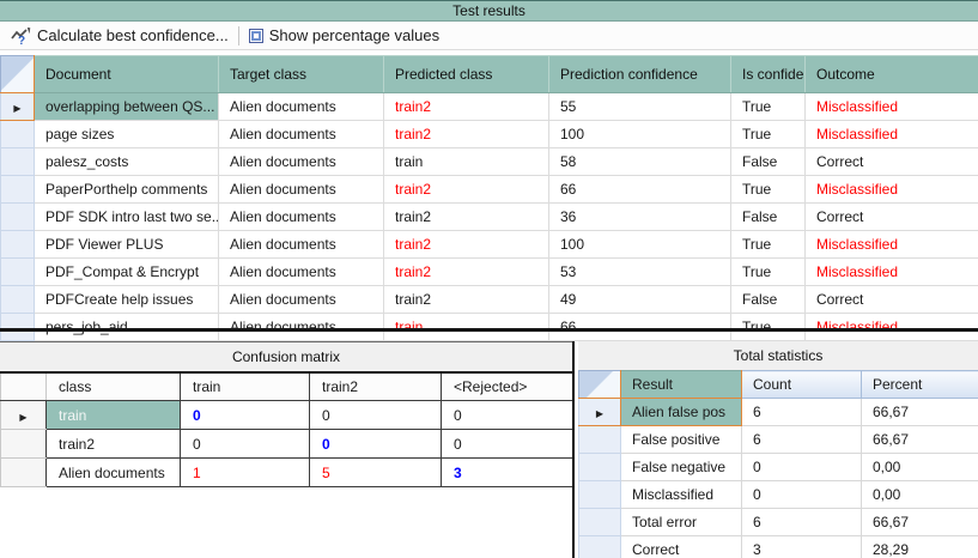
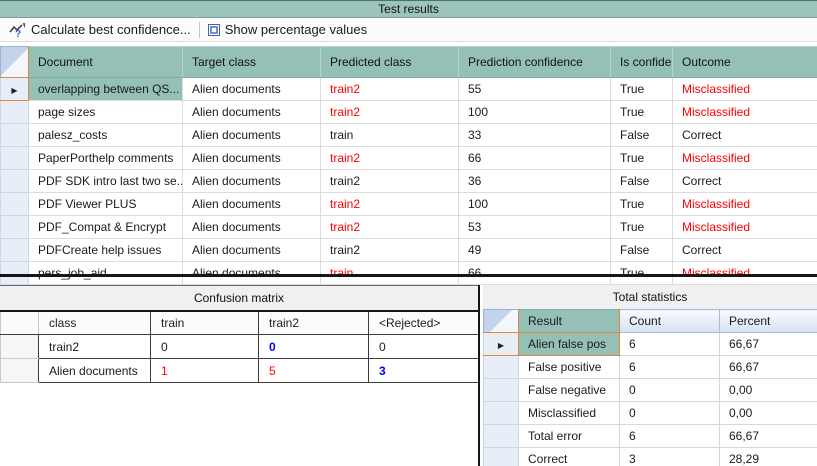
  Test results
  ?
  Calculate best confidence...
  Show percentage values
  	Document	Target class	Predicted class	Prediction confidence	Is confide	Outcome
  ▶	overlapping between QS...	Alien documents	train2	55	True	Misclassified
  	page sizes	Alien documents	train2	100	True	Misclassified
- 	palesz_costs	Alien documents	train	58	False	Correct
+ 	palesz_costs	Alien documents	train	33	False	Correct
  	PaperPorthelp comments	Alien documents	train2	66	True	Misclassified
  	PDF SDK intro last two se..	Alien documents	train2	36	False	Correct
  	PDF Viewer PLUS	Alien documents	train2	100	True	Misclassified
  	PDF_Compat & Encrypt	Alien documents	train2	53	True	Misclassified
  	PDFCreate help issues	Alien documents	train2	49	False	Correct
  	pers_job_aid	Alien documents	train	66	True	Misclassified
  Confusion matrix
  	class	train	train2	<Rejected>
- ▶	train	0	0	0
  	train2	0	0	0
  	Alien documents	1	5	3
  Total statistics
  	Result	Count	Percent
  ▶	Alien false pos	6	66,67
  	False positive	6	66,67
  	False negative	0	0,00
  	Misclassified	0	0,00
  	Total error	6	66,67
  	Correct	3	28,29
